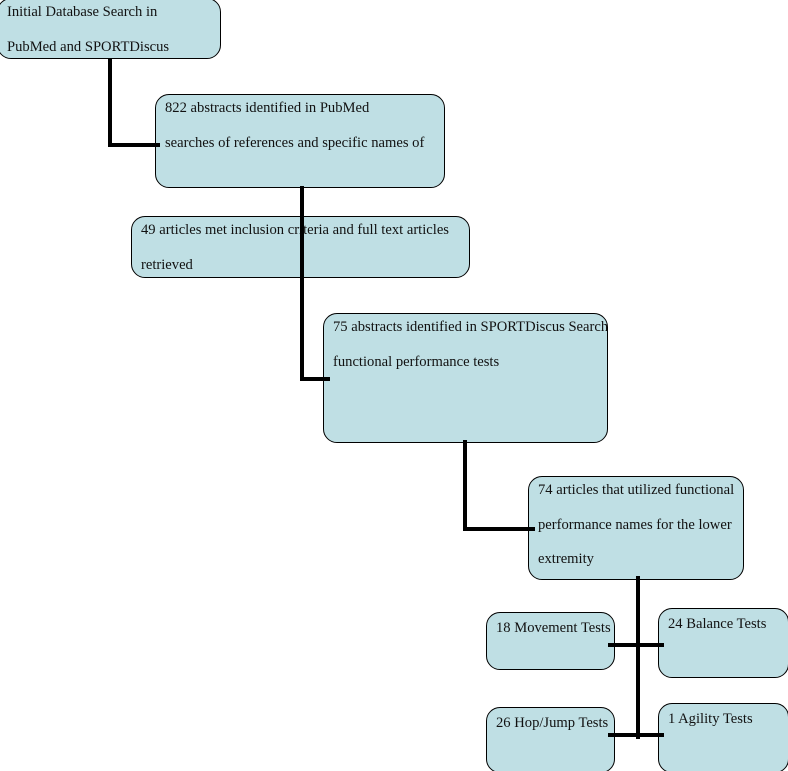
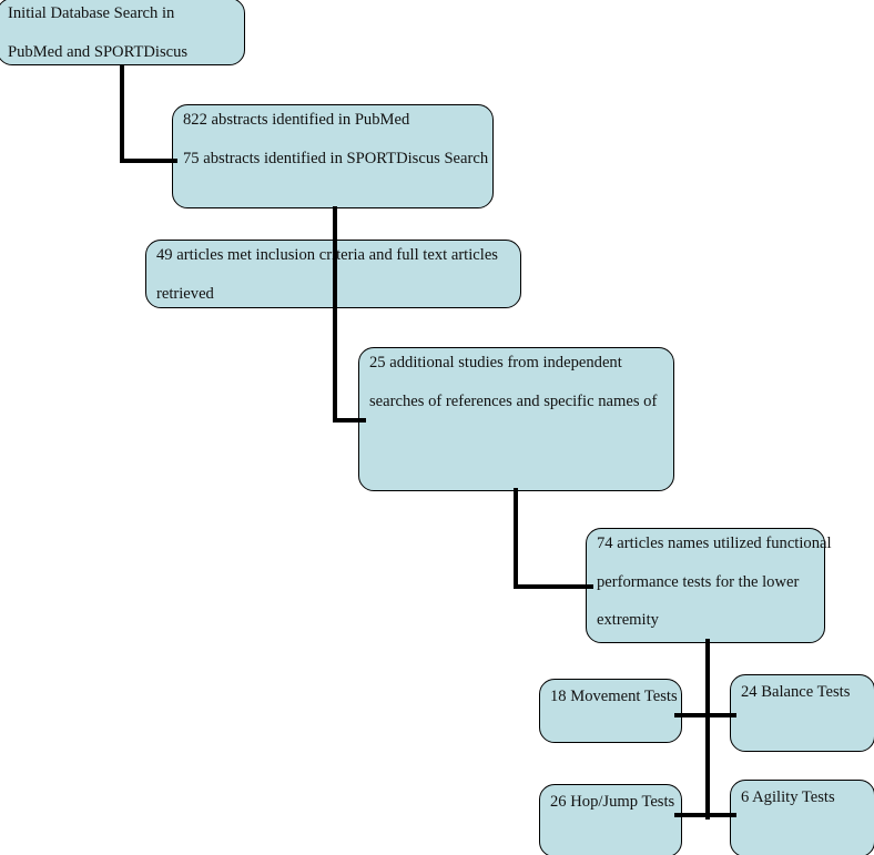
  Initial Database Search in
  PubMed and SPORTDiscus
  822 abstracts identified in PubMed
- searches of references and specific names of
+ 75 abstracts identified in SPORTDiscus Search
  49 articles met inclusion crteria and full text articles
  retrieved
+ 25 additional studies from independent
- 75 abstracts identified in SPORTDiscus Search
+ searches of references and specific names of
- functional performance tests
- 74 articles that utilized functional
+ 74 articles names utilized functional
- performance names for the lower
+ performance tests for the lower
  extremity
  18 Movement Tests
  24 Balance Tests
  26 Hop/Jump Tests
- 1 Agility Tests
+ 6 Agility Tests
